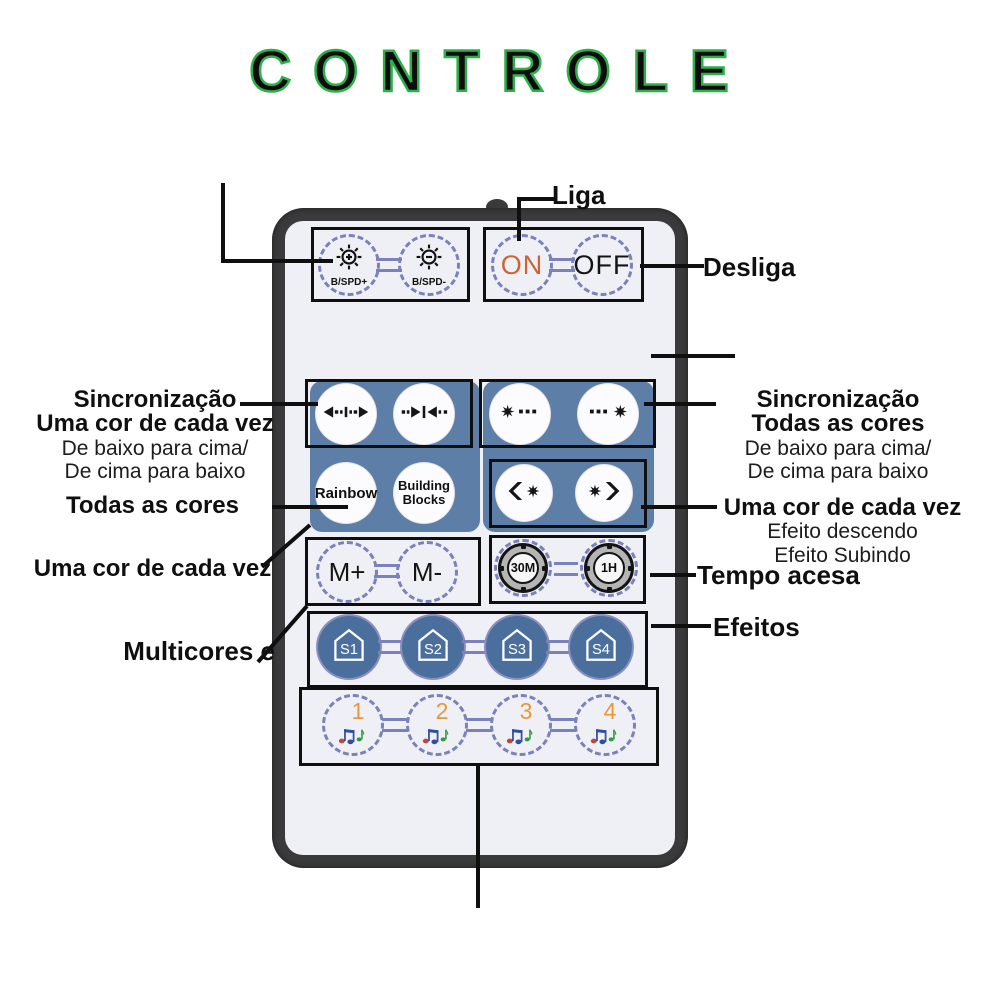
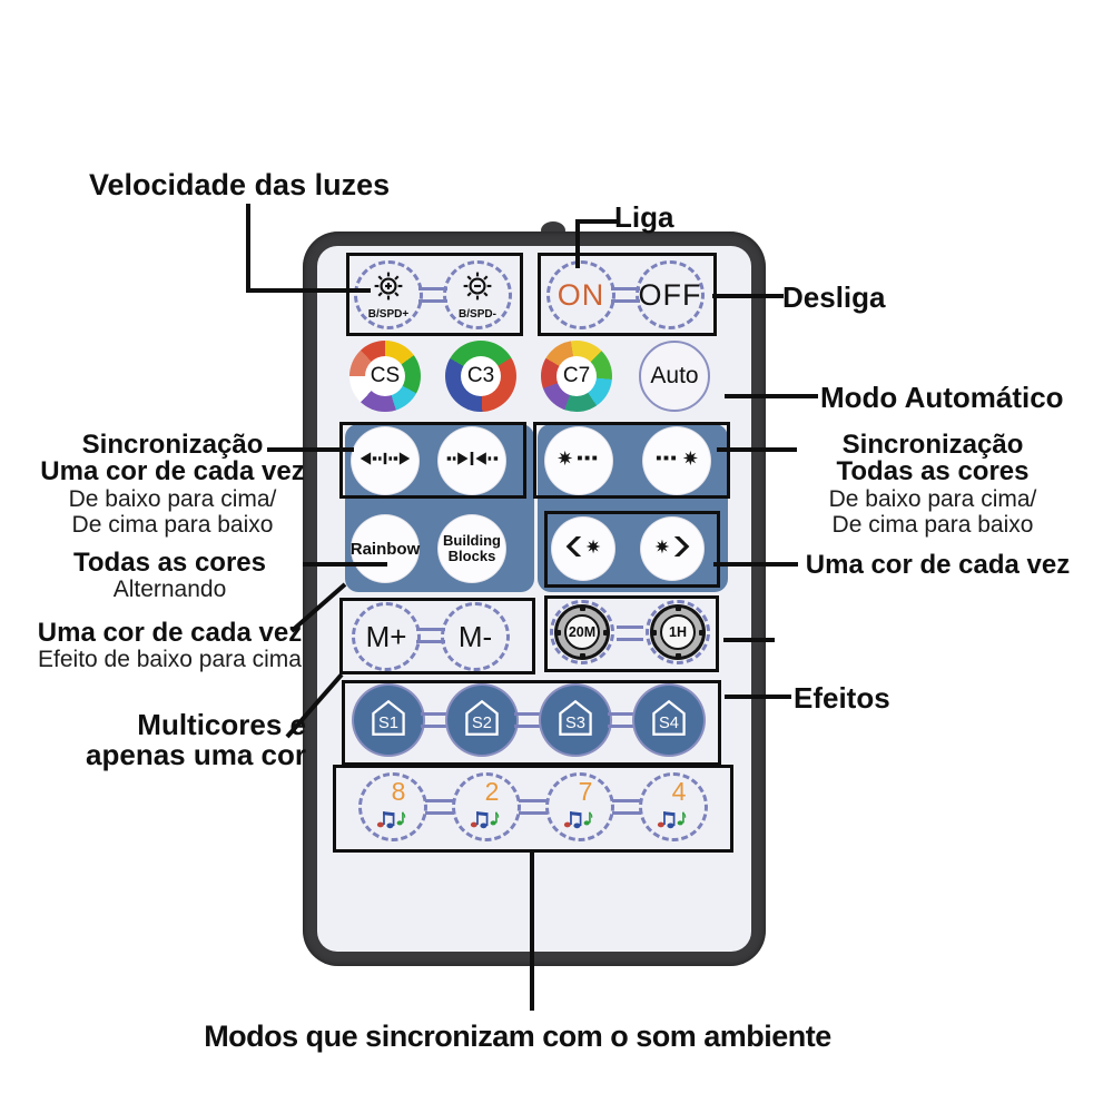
- CONTROLE
  B/SPD+
  B/SPD-
  ON
  OFF
+ CS
+ C3
+ C7
+ Auto
  Rainbow
  Building
  Blocks
  M+
  M-
- 30M
+ 20M
  1H
  S1
  S2
  S3
  S4
- 1
+ 8
  2
- 3
+ 7
  4
+ Velocidade das luzes
  Liga
  Desliga
+ Modo Automático
  Sincronização
  Uma cor de cada vez
  De baixo para cima/
  De cima para baixo
  Sincronização
  Todas as cores
  De baixo para cima/
  De cima para baixo
  Todas as cores
+ Alternando
  Uma cor de cada vez
+ Efeito de baixo para cima
  Uma cor de cada vez
- Efeito descendo
- Efeito Subindo
- Tempo acesa
  Efeitos
  Multicores
+ apenas uma cor
+ Modos que sincronizam com o som ambiente
